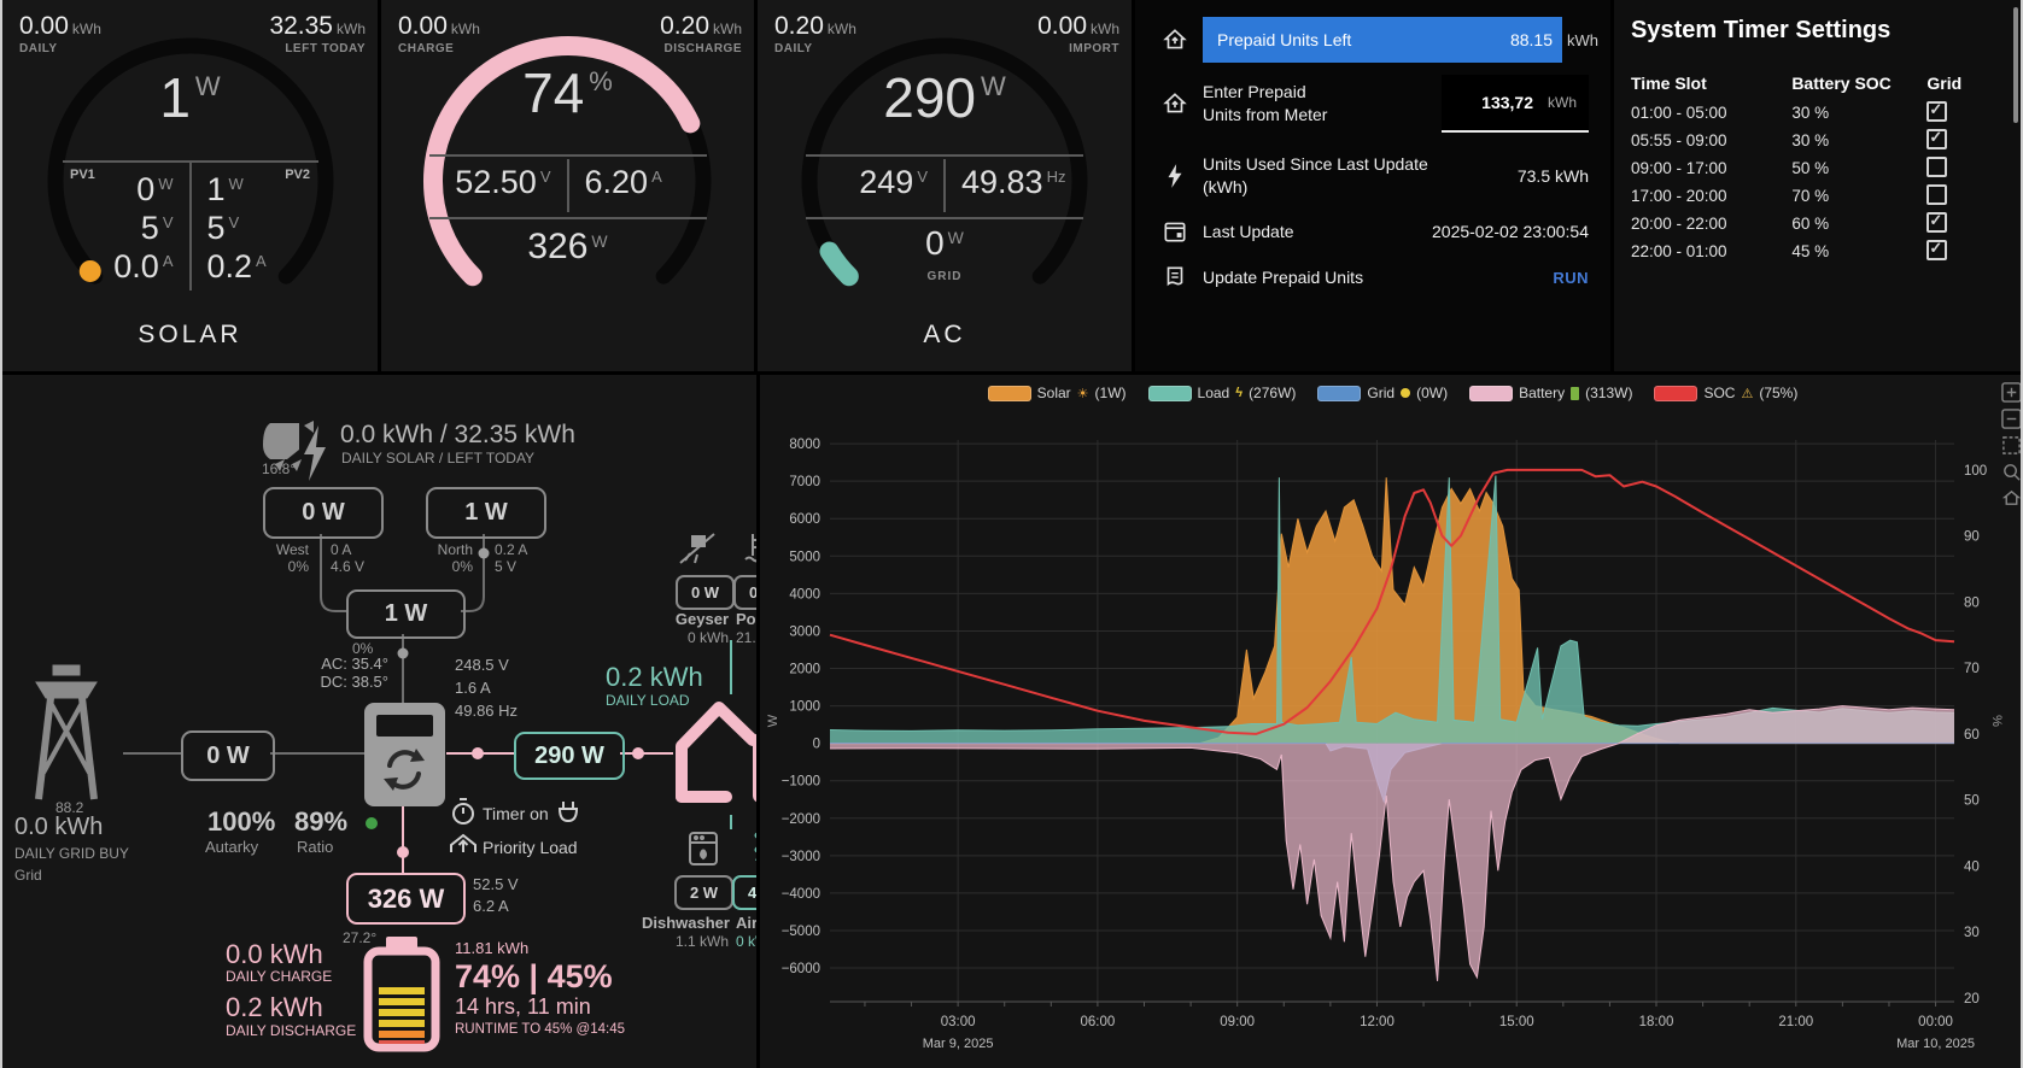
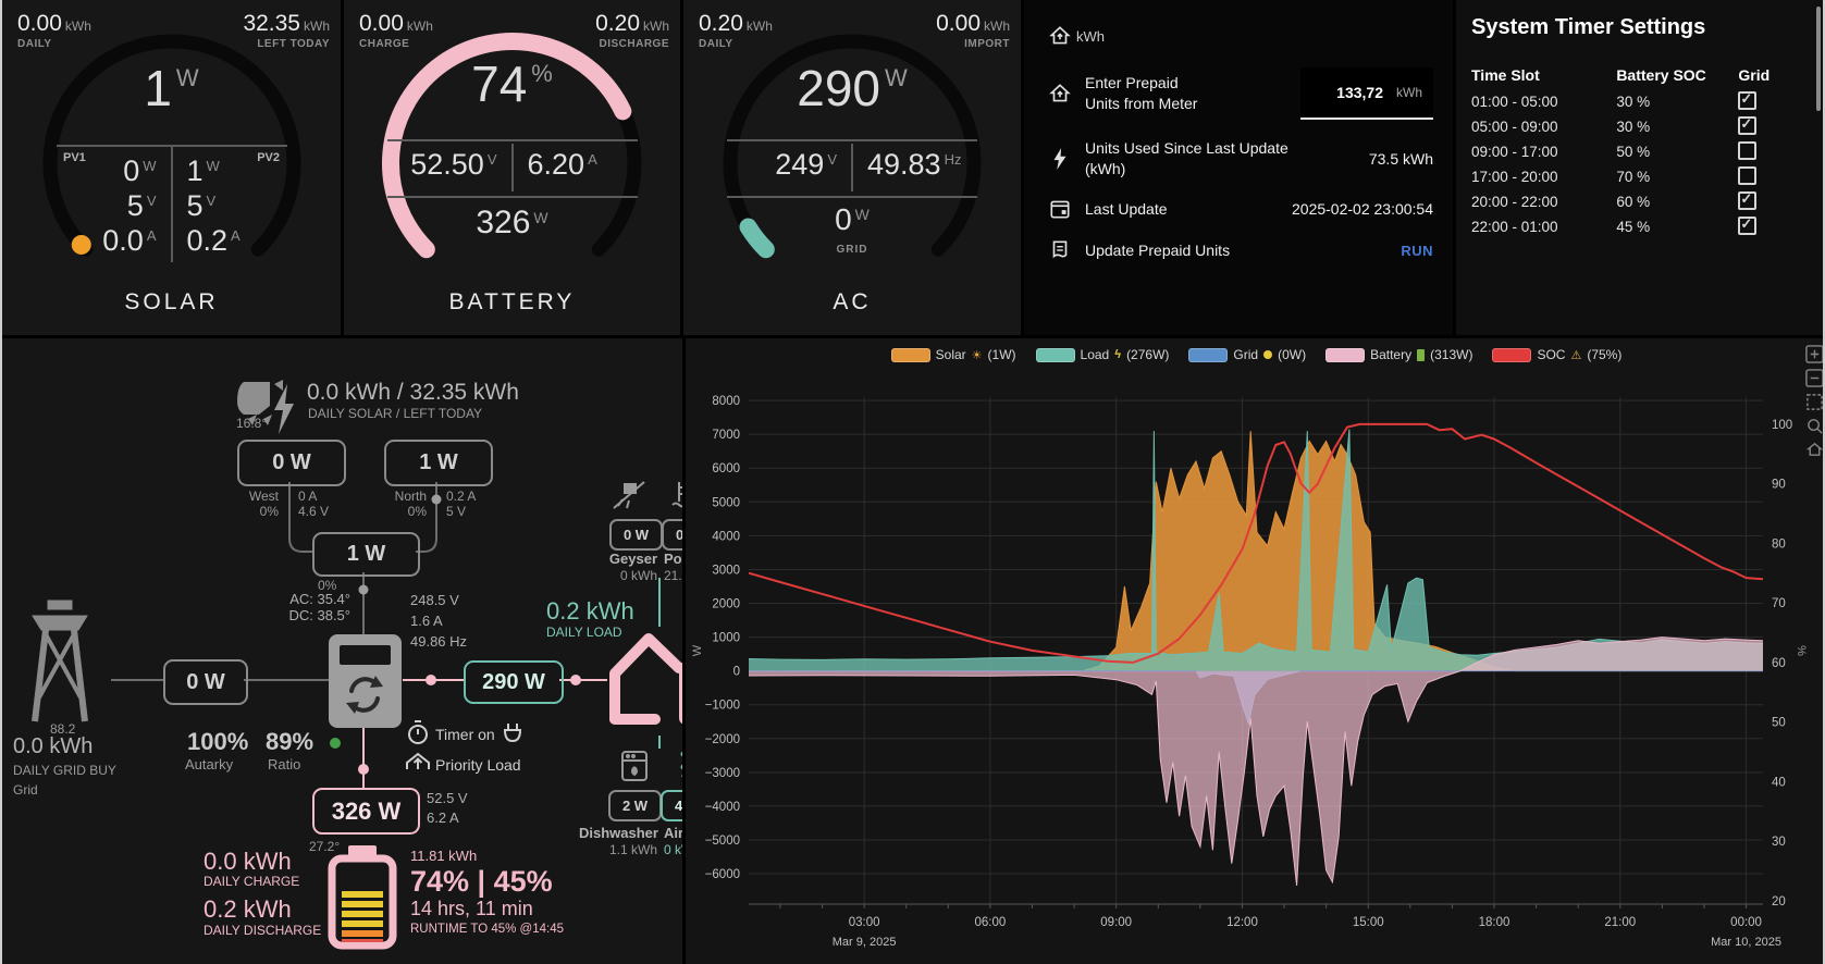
  0.00 kWh
  DAILY
  32.35 kWh
  LEFT TODAY
  1 W
  PV1
  PV2
  0 W
  1 W
  5 V
  5 V
  0.0 A
  0.2 A
  SOLAR
  0.00 kWh
  CHARGE
  0.20 kWh
  DISCHARGE
  74 %
  52.50 V
  6.20 A
  326 W
+ BATTERY
  0.20 kWh
  DAILY
  0.00 kWh
  IMPORT
  290 W
  249 V
  49.83 Hz
  0 W
  GRID
  AC
- Prepaid Units Left
- 88.15
  kWh
  Enter Prepaid
  Units from Meter
  133,72
  kWh
  Units Used Since Last Update
  (kWh)
  73.5 kWh
  Last Update
  2025-02-02 23:00:54
  Update Prepaid Units
  RUN
  System Timer Settings
  Time Slot
  Battery SOC
  Grid
  01:00 - 05:00
  30 %
- 05:55 - 09:00
+ 05:00 - 09:00
  30 %
  09:00 - 17:00
  50 %
  17:00 - 20:00
  70 %
  20:00 - 22:00
  60 %
  22:00 - 01:00
  45 %
  0 W
  1 W
  1 W
  0 W
  290 W
  326 W
  0 W
  2 W
  16.8°
  0.0 kWh / 32.35 kWh
  DAILY SOLAR / LEFT TODAY
  West
  0%
  0 A
  4.6 V
  North
  0%
  0.2 A
  5 V
  0%
  AC: 35.4°
  DC: 38.5°
  248.5 V
  1.6 A
  49.86 Hz
  100%
  Autarky
  89%
  Ratio
  Timer on
  Priority Load
  88.2
  0.0 kWh
  DAILY GRID BUY
  Grid
  0.2 kWh
  DAILY LOAD
  52.5 V
  6.2 A
  27.2°
  0.0 kWh
  DAILY CHARGE
  0.2 kWh
  DAILY DISCHARGE
  11.81 kWh
  74% | 45%
  14 hrs, 11 min
  RUNTIME TO 45% @14:45
  Geyser
  0 kWh
  Dishwasher
  1.1 kWh
  Solar
  ☀
  (1W)
  Load
  ϟ
  (276W)
  Grid
  (0W)
  Battery
  (313W)
  SOC
  ⚠
  (75%)
  −6000
  −5000
  −4000
  −3000
  −2000
  −1000
  0
  1000
  2000
  3000
  4000
  5000
  6000
  7000
  8000
  03:00
  06:00
  09:00
  12:00
  15:00
  18:00
  21:00
  00:00
  20
  30
  40
  50
  60
  70
  80
  90
  100
  Mar 9, 2025
  Mar 10, 2025
